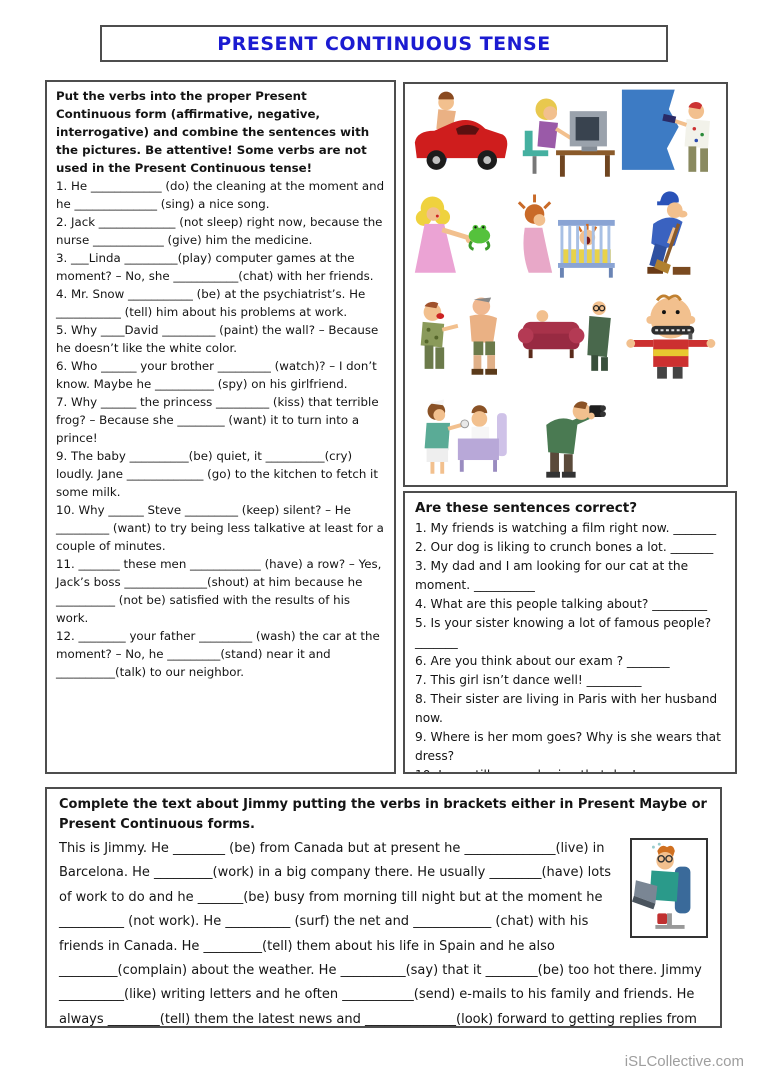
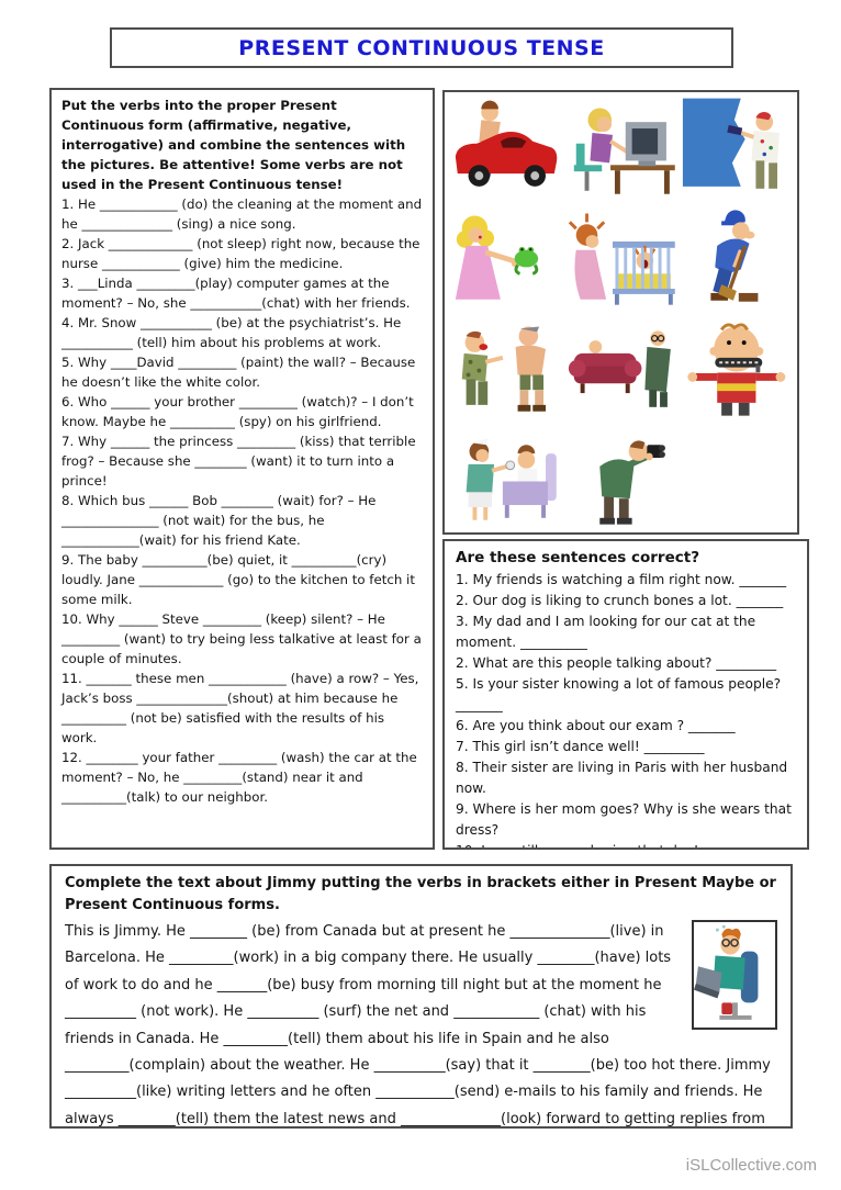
  PRESENT CONTINUOUS TENSE
  Put the verbs into the proper Present Continuous form (affirmative, negative, interrogative) and combine the sentences with the pictures. Be attentive! Some verbs are not used in the Present Continuous tense!
  1. He ____________ (do) the cleaning at the moment and he ______________ (sing) a nice song.
  2. Jack _____________ (not sleep) right now, because the nurse ____________ (give) him the medicine.
  3. ___Linda _________(play) computer games at the moment? – No, she ___________(chat) with her friends.
  4. Mr. Snow ___________ (be) at the psychiatrist’s. He ___________ (tell) him about his problems at work.
  5. Why ____David _________ (paint) the wall? – Because he doesn’t like the white color.
  6. Who ______ your brother _________ (watch)? – I don’t know. Maybe he __________ (spy) on his girlfriend.
  7. Why ______ the princess _________ (kiss) that terrible frog? – Because she ________ (want) it to turn into a prince!
+ 8. Which bus ______ Bob ________ (wait) for? – He _______________ (not wait) for the bus, he ____________(wait) for his friend Kate.
  9. The baby __________(be) quiet, it __________(cry) loudly. Jane _____________ (go) to the kitchen to fetch it some milk.
  10. Why ______ Steve _________ (keep) silent? – He _________ (want) to try being less talkative at least for a couple of minutes.
  11. _______ these men ____________ (have) a row? – Yes, Jack’s boss ______________(shout) at him because he __________ (not be) satisfied with the results of his work.
  12. ________ your father _________ (wash) the car at the moment? – No, he _________(stand) near it and __________(talk) to our neighbor.
  Are these sentences correct?
  1. My friends is watching a film right now. _______
  2. Our dog is liking to crunch bones a lot. _______
  3. My dad and I am looking for our cat at the moment. __________
- 4. What are this people talking about? _________
+ 2. What are this people talking about? _________
  5. Is your sister knowing a lot of famous people? _______
  6. Are you think about our exam ? _______
  7. This girl isn’t dance well! _________
  8. Their sister are living in Paris with her husband now.
  9. Where is her mom goes? Why is she wears that dress?
  Complete the text about Jimmy putting the verbs in brackets either in Present Maybe or Present Continuous forms.
  This is Jimmy. He ________ (be) from Canada but at present he ______________(live) in Barcelona. He _________(work) in a big company there. He usually ________(have) lots of work to do and he _______(be) busy from morning till night but at the moment he __________ (not work). He __________ (surf) the net and ____________ (chat) with his friends in Canada. He _________(tell) them about his life in Spain and he also _________(complain) about the weather. He __________(say) that it ________(be) too hot there. Jimmy __________(like) writing letters and he often ___________(send) e-mails to his family and friends. He always ________(tell) them the latest news and ______________(look) forward to getting replies from
  iSLCollective.com
